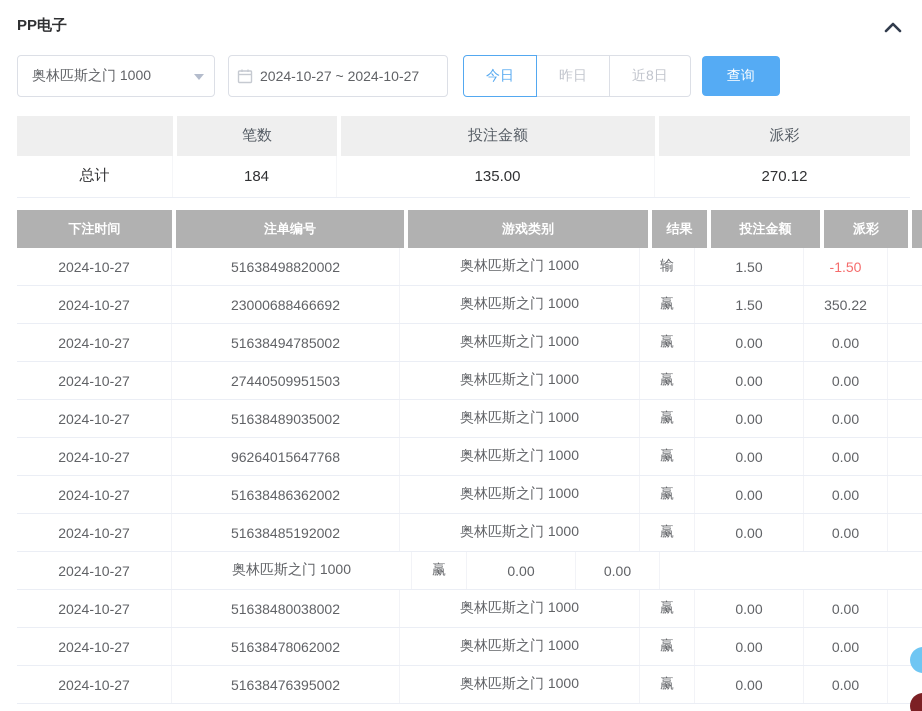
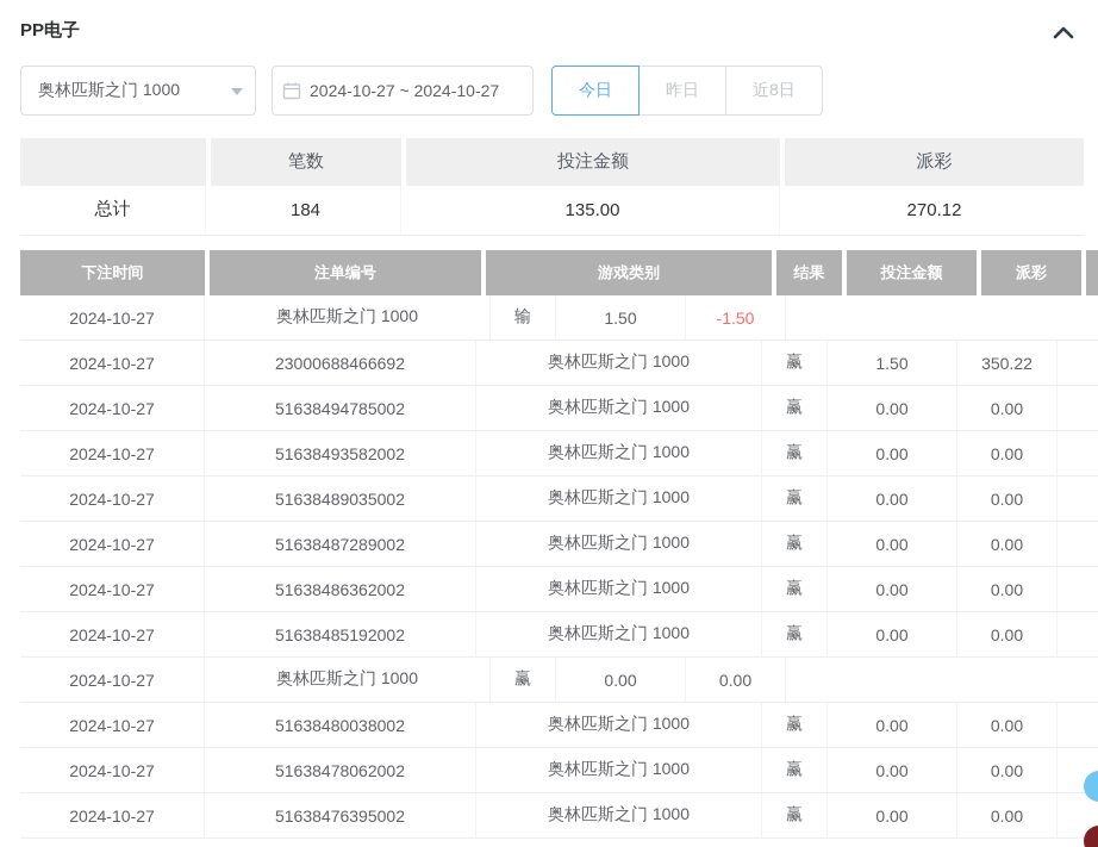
  PP电子
  奥林匹斯之门 1000
  2024-10-27 ~ 2024-10-27
  今日
  昨日
  近8日
- 查询
  笔数
  投注金额
  派彩
  总计
  184
  135.00
  270.12
  下注时间
  注单编号
  游戏类别
  结果
  投注金额
  派彩
  2024-10-27
- 51638498820002
  奥林匹斯之门 1000
  输
  1.50
  -1.50
  2024-10-27
  23000688466692
  奥林匹斯之门 1000
  赢
  1.50
  350.22
  2024-10-27
  51638494785002
  奥林匹斯之门 1000
  赢
  0.00
  0.00
  2024-10-27
- 27440509951503
+ 51638493582002
  奥林匹斯之门 1000
  赢
  0.00
  0.00
  2024-10-27
  51638489035002
  奥林匹斯之门 1000
  赢
  0.00
  0.00
  2024-10-27
- 96264015647768
+ 51638487289002
  奥林匹斯之门 1000
  赢
  0.00
  0.00
  2024-10-27
  51638486362002
  奥林匹斯之门 1000
  赢
  0.00
  0.00
  2024-10-27
  51638485192002
  奥林匹斯之门 1000
  赢
  0.00
  0.00
  2024-10-27
  奥林匹斯之门 1000
  赢
  0.00
  0.00
  2024-10-27
  51638480038002
  奥林匹斯之门 1000
  赢
  0.00
  0.00
  2024-10-27
  51638478062002
  奥林匹斯之门 1000
  赢
  0.00
  0.00
  2024-10-27
  51638476395002
  奥林匹斯之门 1000
  赢
  0.00
  0.00
